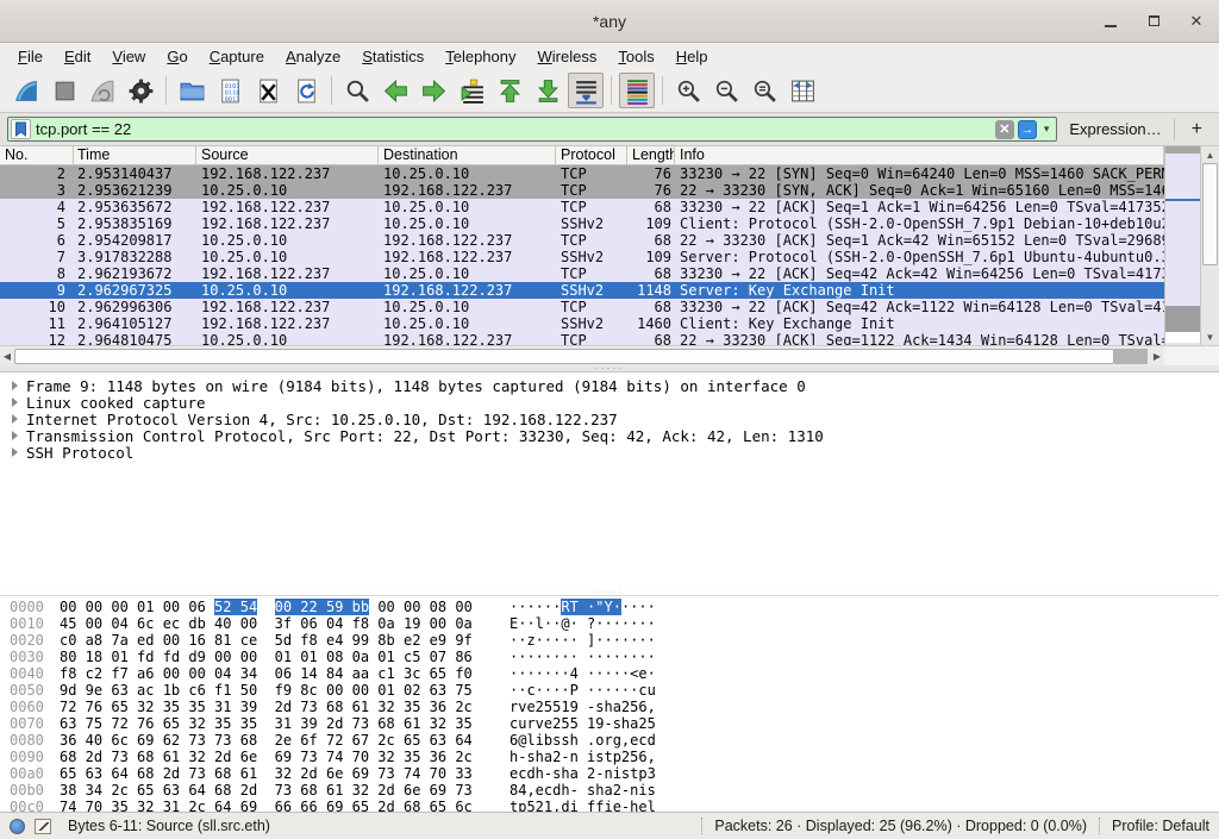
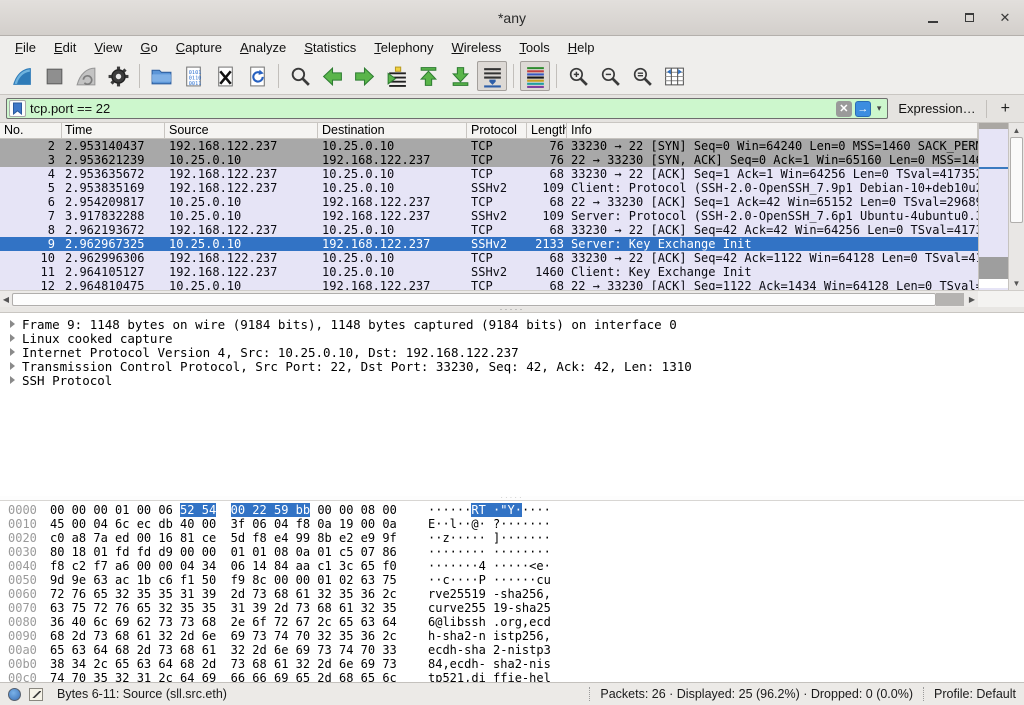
  *any
  ✕
  File
  Edit
  View
  Go
  Capture
  Analyze
  Statistics
  Telephony
  Wireless
  Tools
  Help
  tcp.port == 22
  ✕
  →
  ▾
  Expression…
  +
  No.
  Time
  Source
  Destination
  Protocol
  Length
  Info
  2
  2.953140437
  192.168.122.237
  10.25.0.10
  TCP
  76
  33230 → 22 [SYN] Seq=0 Win=64240 Len=0 MSS=1460 SACK_PER
  3
  2.953621239
  10.25.0.10
  192.168.122.237
  TCP
  76
  22 → 33230 [SYN, ACK] Seq=0 Ack=1 Win=65160 Len=0 MSS=14
  4
  2.953635672
  192.168.122.237
  10.25.0.10
  TCP
  68
  33230 → 22 [ACK] Seq=1 Ack=1 Win=64256 Len=0 TSval=41735
  5
  2.953835169
  192.168.122.237
  10.25.0.10
  SSHv2
  109
  Client: Protocol (SSH-2.0-OpenSSH_7.9p1 Debian-10+deb10u
  6
  2.954209817
  10.25.0.10
  192.168.122.237
  TCP
  68
  22 → 33230 [ACK] Seq=1 Ack=42 Win=65152 Len=0 TSval=2968
  7
  3.917832288
  10.25.0.10
  192.168.122.237
  SSHv2
  109
  Server: Protocol (SSH-2.0-OpenSSH_7.6p1 Ubuntu-4ubuntu0.
  8
  2.962193672
  192.168.122.237
  10.25.0.10
  TCP
  68
  33230 → 22 [ACK] Seq=42 Ack=42 Win=64256 Len=0 TSval=417
  9
  2.962967325
  10.25.0.10
  192.168.122.237
  SSHv2
- 1148
+ 2133
  Server: Key Exchange Init
  10
  2.962996306
  192.168.122.237
  10.25.0.10
  TCP
  68
  33230 → 22 [ACK] Seq=42 Ack=1122 Win=64128 Len=0 TSval=4
  11
  2.964105127
  192.168.122.237
  10.25.0.10
  SSHv2
  1460
  Client: Key Exchange Init
  12
  2.964810475
  10.25.0.10
  192.168.122.237
  TCP
  68
  22 → 33230 [ACK] Seq=1122 Ack=1434 Win=64128 Len=0 TSval
  ▲
  ▼
  ◀
  ▶
  ·····
  Frame 9: 1148 bytes on wire (9184 bits), 1148 bytes captured (9184 bits) on interface 0
  Linux cooked capture
  Internet Protocol Version 4, Src: 10.25.0.10, Dst: 192.168.122.237
  Transmission Control Protocol, Src Port: 22, Dst Port: 33230, Seq: 42, Ack: 42, Len: 1310
  SSH Protocol
  ·····
  0000
  00 00 00 01 00 06 52 54 00 22 59 bb 00 00 08 00
  ······RT ·"Y·····
  0010
  45 00 04 6c ec db 40 00 3f 06 04 f8 0a 19 00 0a
  E··l··@· ?·······
  0020
  c0 a8 7a ed 00 16 81 ce 5d f8 e4 99 8b e2 e9 9f
  ··z····· ]·······
  0030
  80 18 01 fd fd d9 00 00 01 01 08 0a 01 c5 07 86
  ········ ········
  0040
  f8 c2 f7 a6 00 00 04 34 06 14 84 aa c1 3c 65 f0
  ·······4 ·····<e·
  0050
  9d 9e 63 ac 1b c6 f1 50 f9 8c 00 00 01 02 63 75
  ··c····P ······cu
  0060
  72 76 65 32 35 35 31 39 2d 73 68 61 32 35 36 2c
  rve25519 -sha256,
  0070
  63 75 72 76 65 32 35 35 31 39 2d 73 68 61 32 35
  curve255 19-sha25
  0080
  36 40 6c 69 62 73 73 68 2e 6f 72 67 2c 65 63 64
  6@libssh .org,ecd
  0090
  68 2d 73 68 61 32 2d 6e 69 73 74 70 32 35 36 2c
  h-sha2-n istp256,
  00a0
  65 63 64 68 2d 73 68 61 32 2d 6e 69 73 74 70 33
  ecdh-sha 2-nistp3
  00b0
  38 34 2c 65 63 64 68 2d 73 68 61 32 2d 6e 69 73
  84,ecdh- sha2-nis
  00c0
  74 70 35 32 31 2c 64 69 66 66 69 65 2d 68 65 6c
  tp521,di ffie-hel
  Bytes 6-11: Source (sll.src.eth)
  Packets: 26 · Displayed: 25 (96.2%) · Dropped: 0 (0.0%)
  Profile: Default
